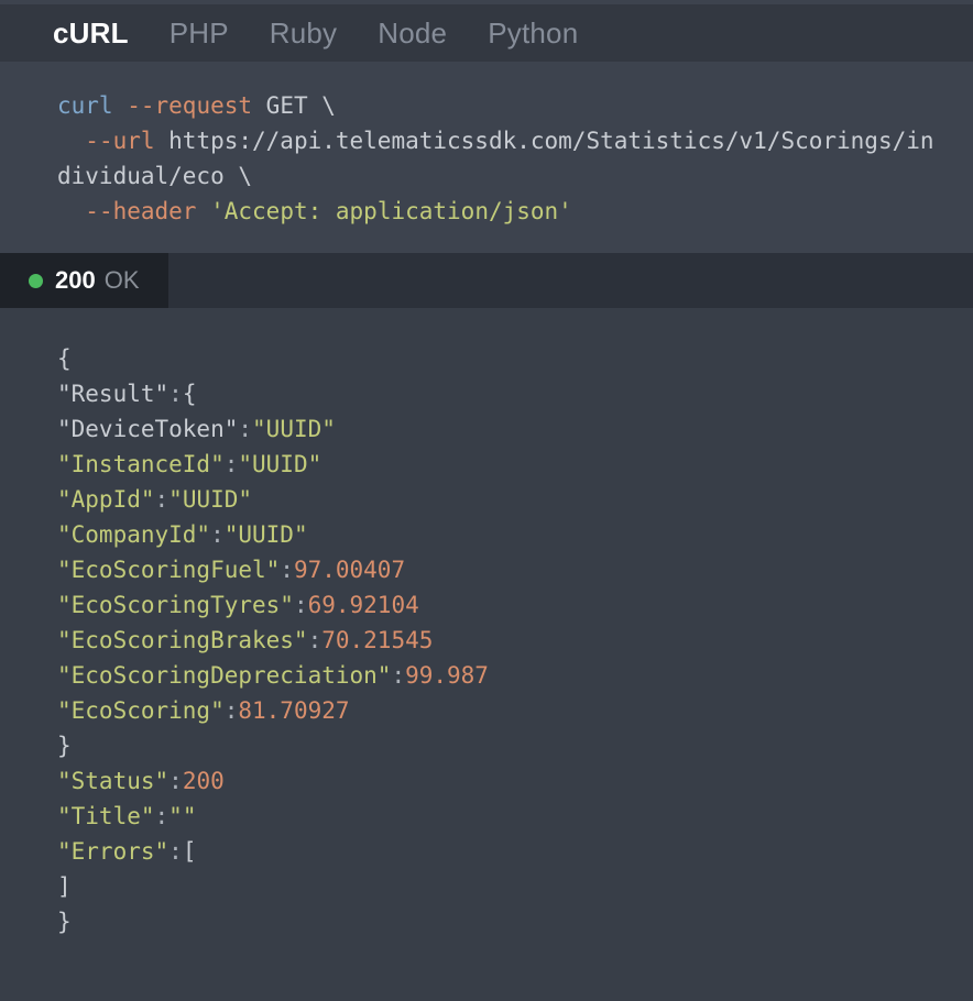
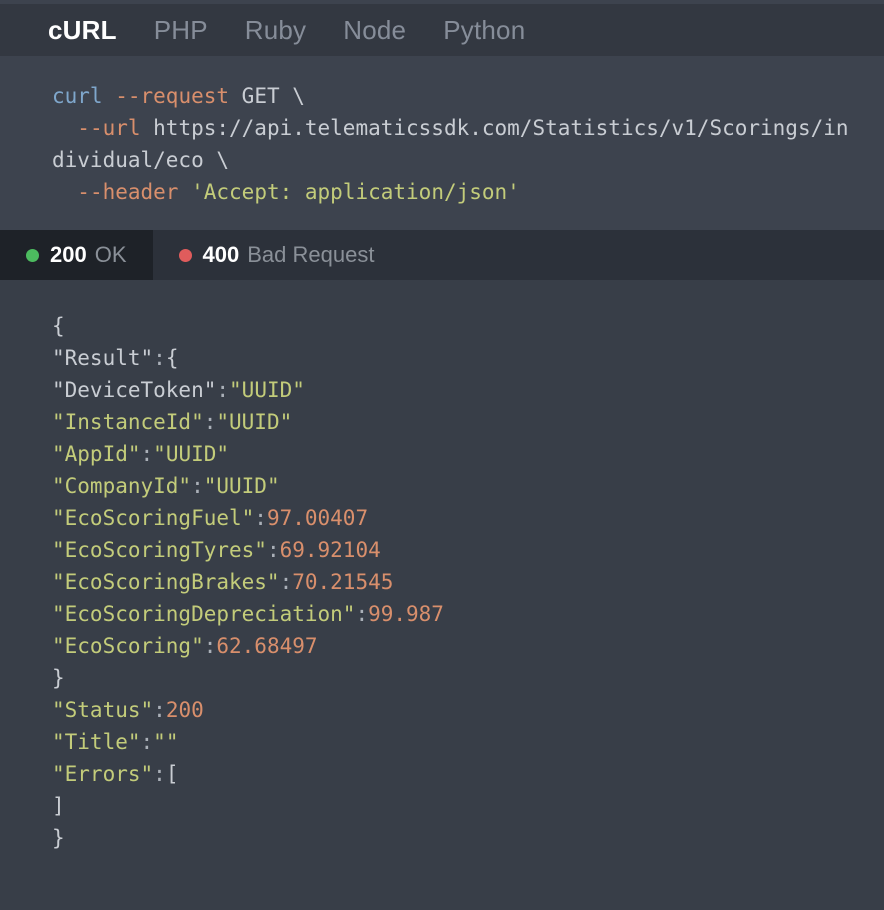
  cURL
  PHP
  Ruby
  Node
  Python
  curl --request GET \ --url https://api.telematicssdk.com/Statistics/v1/Scorings/individual/eco \ --header 'Accept: application/json'
  200
  OK
+ 400
+ Bad Request
- { "Result":{ "DeviceToken":"UUID" "InstanceId":"UUID" "AppId":"UUID" "CompanyId":"UUID" "EcoScoringFuel":97.00407 "EcoScoringTyres":69.92104 "EcoScoringBrakes":70.21545 "EcoScoringDepreciation":99.987 "EcoScoring":81.70927 } "Status":200 "Title":"" "Errors":[ ] }
+ { "Result":{ "DeviceToken":"UUID" "InstanceId":"UUID" "AppId":"UUID" "CompanyId":"UUID" "EcoScoringFuel":97.00407 "EcoScoringTyres":69.92104 "EcoScoringBrakes":70.21545 "EcoScoringDepreciation":99.987 "EcoScoring":62.68497 } "Status":200 "Title":"" "Errors":[ ] }
